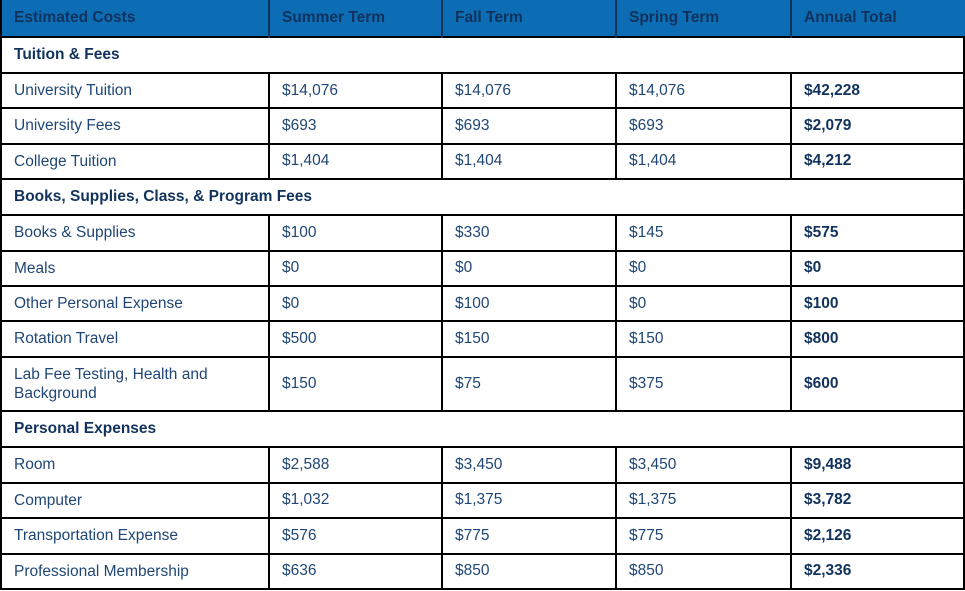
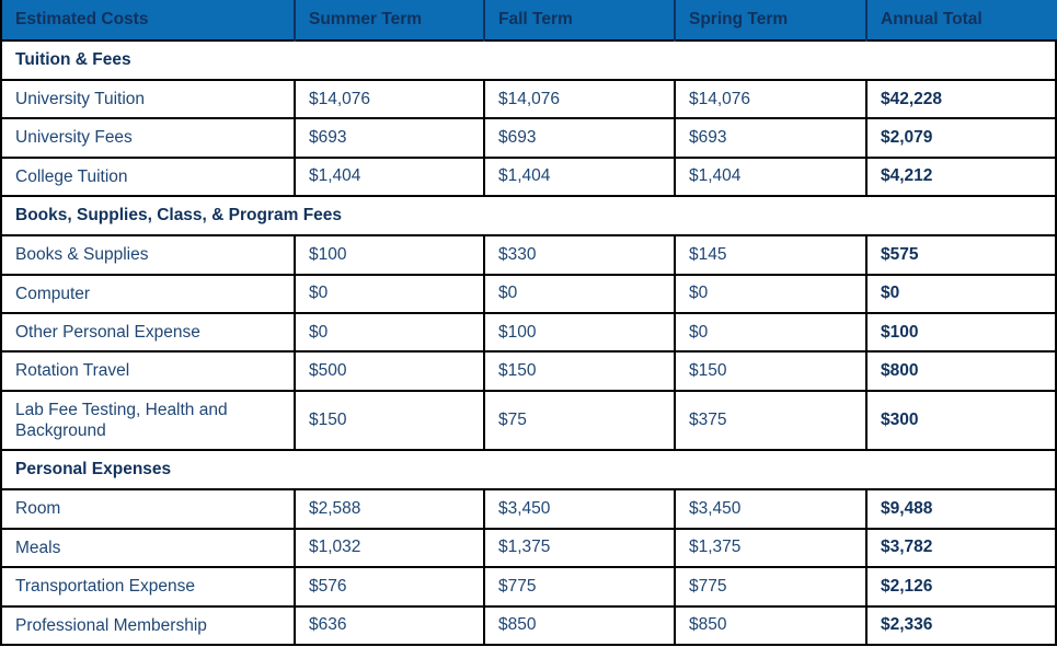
  Estimated Costs	Summer Term	Fall Term	Spring Term	Annual Total
  Tuition & Fees
  University Tuition	$14,076	$14,076	$14,076	$42,228
  University Fees	$693	$693	$693	$2,079
  College Tuition	$1,404	$1,404	$1,404	$4,212
  Books, Supplies, Class, & Program Fees
  Books & Supplies	$100	$330	$145	$575
- Meals	$0	$0	$0	$0
+ Computer	$0	$0	$0	$0
  Other Personal Expense	$0	$100	$0	$100
  Rotation Travel	$500	$150	$150	$800
- Lab Fee Testing, Health and Background	$150	$75	$375	$600
+ Lab Fee Testing, Health and Background	$150	$75	$375	$300
  Personal Expenses
  Room	$2,588	$3,450	$3,450	$9,488
- Computer	$1,032	$1,375	$1,375	$3,782
+ Meals	$1,032	$1,375	$1,375	$3,782
  Transportation Expense	$576	$775	$775	$2,126
  Professional Membership	$636	$850	$850	$2,336
